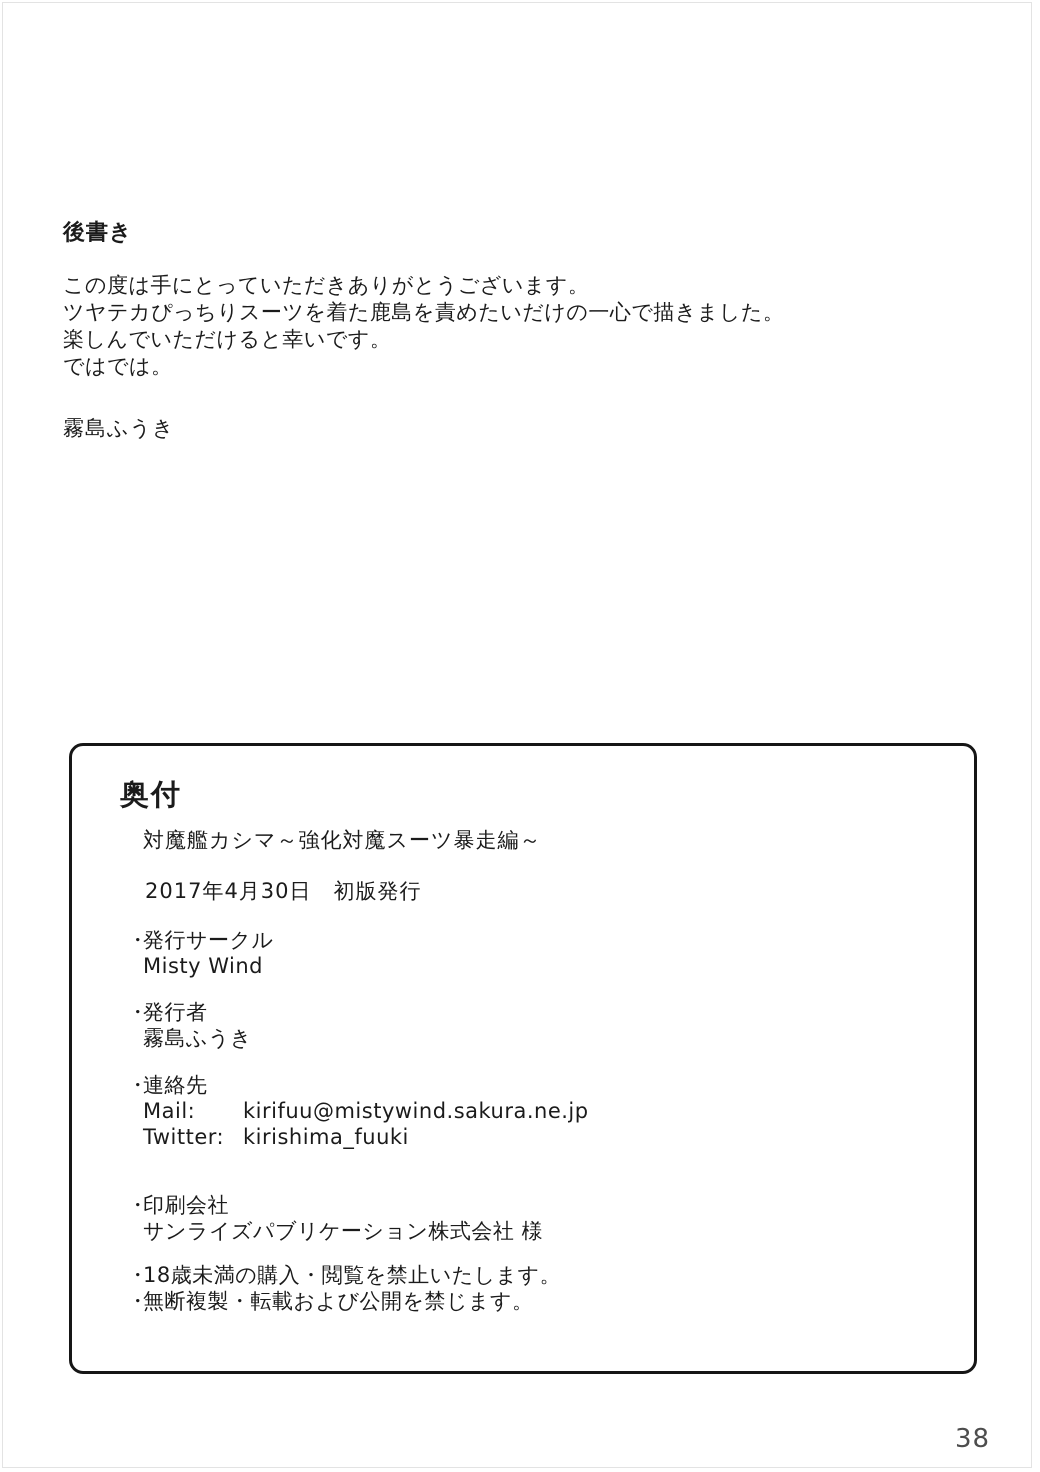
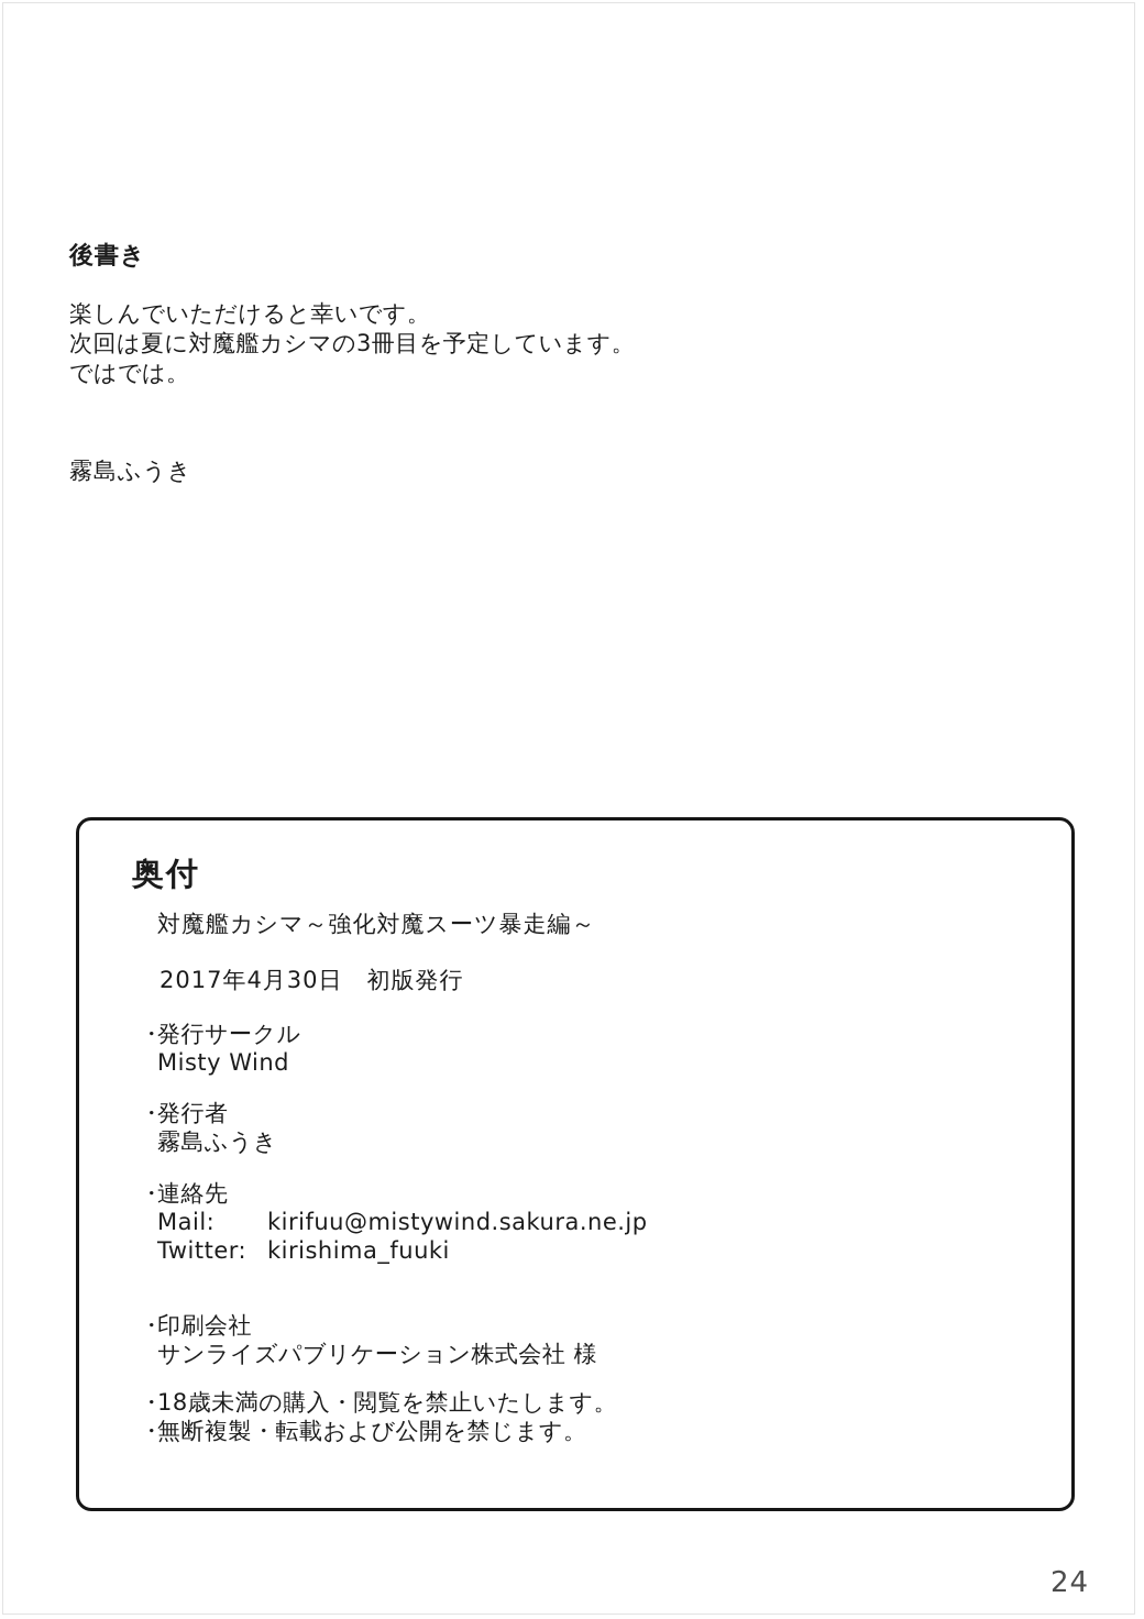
  後書き
- この度は手にとっていただきありがとうございます。
- ツヤテカぴっちりスーツを着た鹿島を責めたいだけの一心で描きました。
  楽しんでいただけると幸いです。
+ 次回は夏に対魔艦カシマの3冊目を予定しています。
  ではでは。
  霧島ふうき
  奥付
  対魔艦カシマ～強化対魔スーツ暴走編～
  2017年4月30日 初版発行
  ・発行サークル
  Misty Wind
  ・発行者
  霧島ふうき
  ・連絡先
  Mail: kirifuu@mistywind.sakura.ne.jp
  Twitter: kirishima_fuuki
  ・印刷会社
  サンライズパブリケーション株式会社 様
  ・18歳未満の購入・閲覧を禁止いたします。
  ・無断複製・転載および公開を禁じます。
- 38
+ 24
